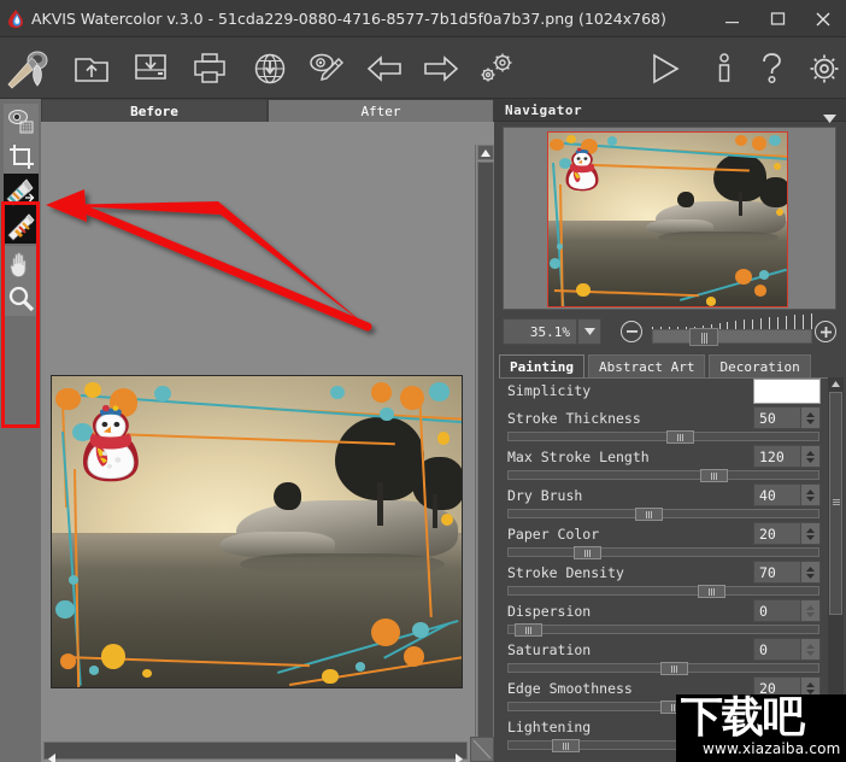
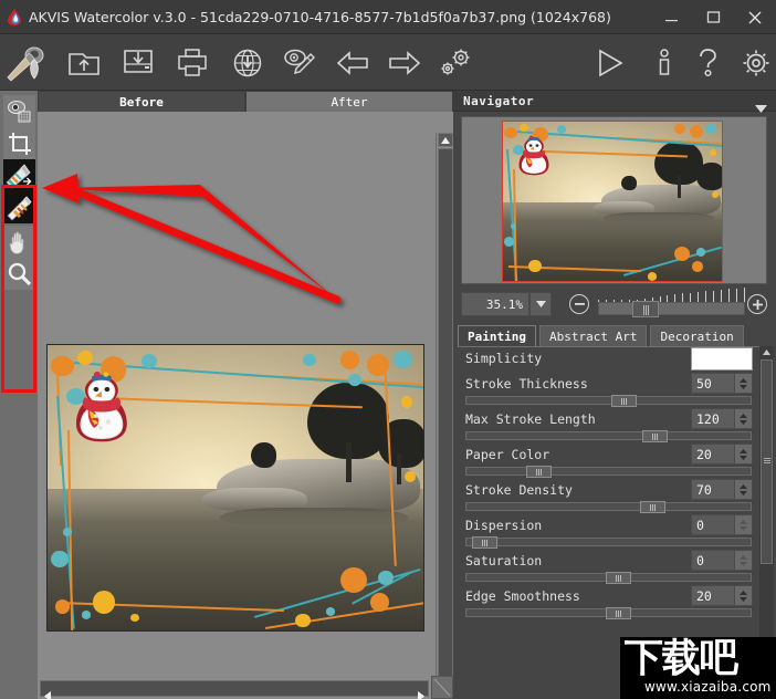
- AKVIS Watercolor v.3.0 - 51cda229-0880-4716-8577-7b1d5f0a7b37.png (1024x768)
+ AKVIS Watercolor v.3.0 - 51cda229-0710-4716-8577-7b1d5f0a7b37.png (1024x768)
  Before
  After
  Navigator
  35.1%
  Painting
  Abstract Art
  Decoration
  Simplicity
  Stroke Thickness
  50
  Max Stroke Length
  120
- Dry Brush
- 40
  Paper Color
  20
  Stroke Density
  70
  Dispersion
  0
  Saturation
  0
  Edge Smoothness
  20
- Lightening
  下载吧
  www.xiazaiba.com
